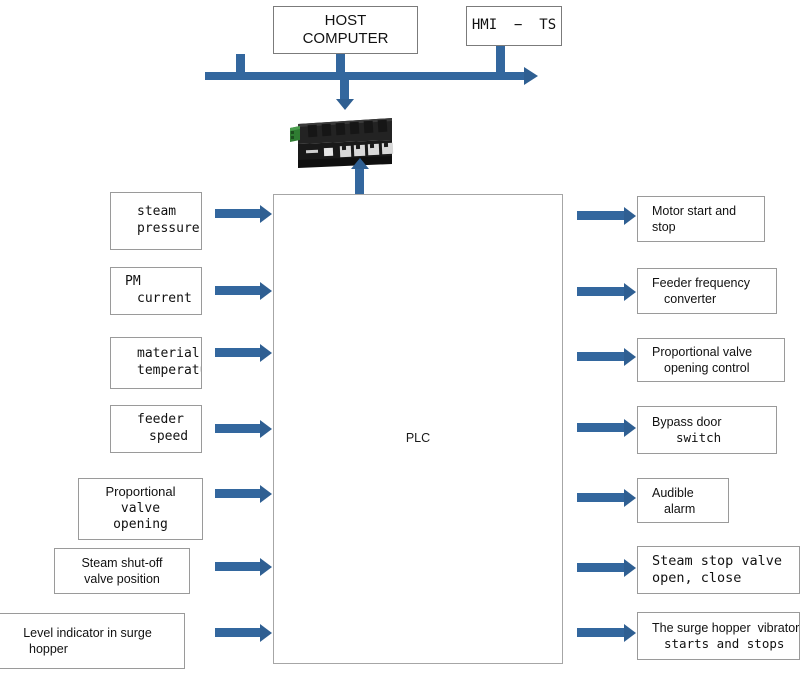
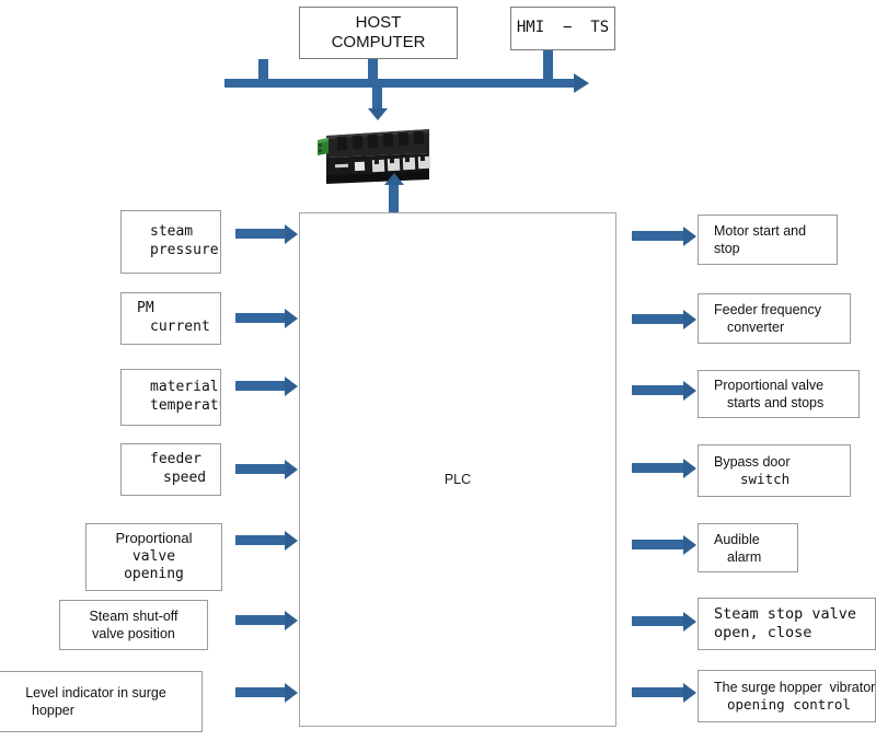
  HOST
  COMPUTER
  HMI − TS
  PLC
  steam
  pressure
  PM
  current
  material
  temperat
  feeder
  speed
  Proportional
  valve
  opening
  Steam shut-off
  valve position
  Level indicator in surge
  hopper
  Motor start and
  stop
  Feeder frequency
  converter
  Proportional valve
- opening control
+ starts and stops
  Bypass door
  switch
  Audible
  alarm
  Steam stop valve
  open, close
  The surge hopper vibrator
- starts and stops
+ opening control
